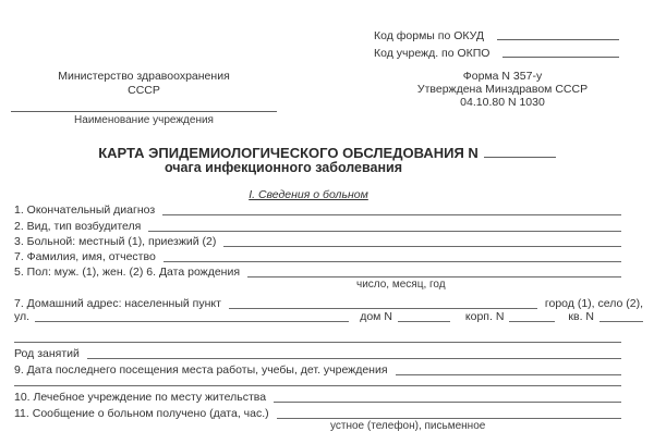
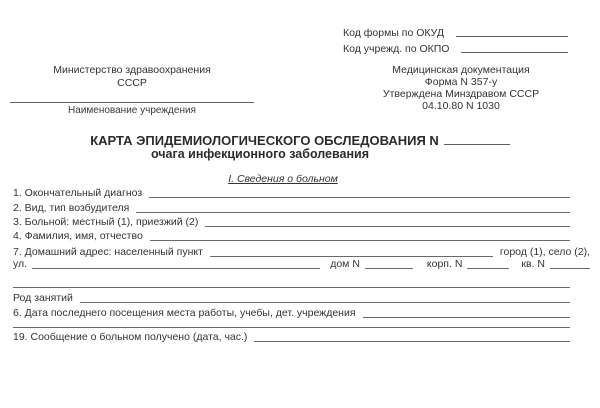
  Код формы по ОКУД
  Код учрежд. по ОКПО
  Министерство здравоохранения
  СССР
  Наименование учреждения
+ Медицинская документация
  Форма N 357-у
  Утверждена Минздравом СССР
  04.10.80 N 1030
  КАРТА ЭПИДЕМИОЛОГИЧЕСКОГО ОБСЛЕДОВАНИЯ N
  очага инфекционного заболевания
  I. Сведения о больном
  1. Окончательный диагноз
  2. Вид, тип возбудителя
  3. Больной: местный (1), приезжий (2)
- 7. Фамилия, имя, отчество
+ 4. Фамилия, имя, отчество
- 5. Пол: муж. (1), жен. (2) 6. Дата рождения
- число, месяц, год
  7. Домашний адрес: населенный пункт
  город (1), село (2),
  ул.
  дом N
  корп. N
  кв. N
  Род занятий
- 9. Дата последнего посещения места работы, учебы, дет. учреждения
+ 6. Дата последнего посещения места работы, учебы, дет. учреждения
- 10. Лечебное учреждение по месту жительства
- 11. Сообщение о больном получено (дата, час.)
+ 19. Сообщение о больном получено (дата, час.)
- устное (телефон), письменное
